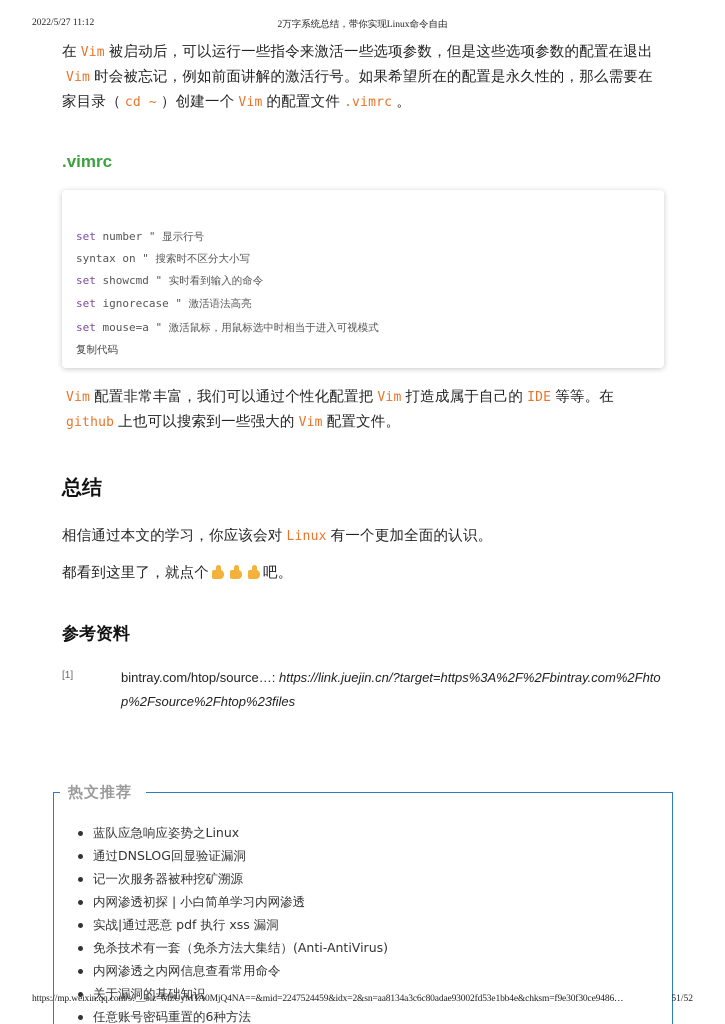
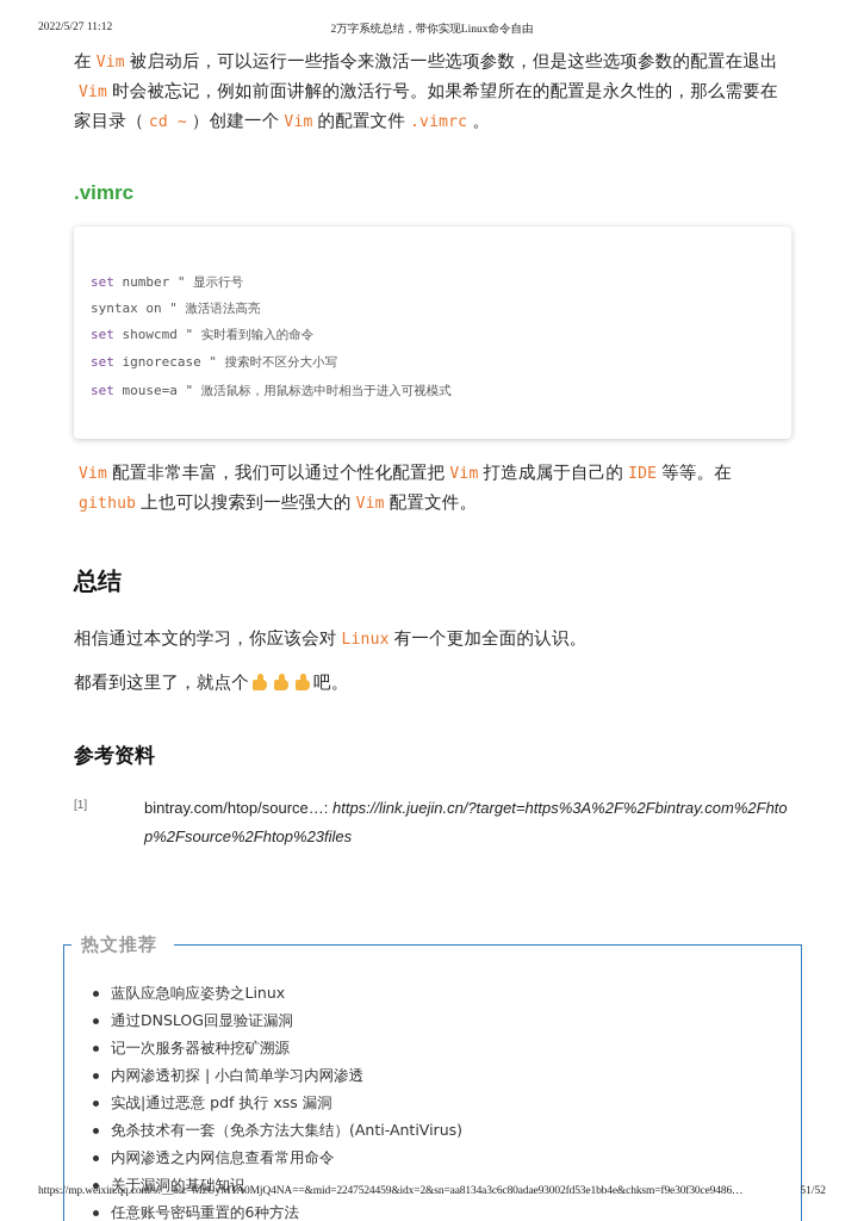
  2022/5/27 11:12
  2万字系统总结，带你实现Linux命令自由
  在 Vim 被启动后，可以运行一些指令来激活一些选项参数，但是这些选项参数的配置在退出Vim 时会被忘记，例如前面讲解的激活行号。如果希望所在的配置是永久性的，那么需要在家目录（ cd ~ ）创建一个 Vim 的配置文件 .vimrc 。
  .vimrc
  set number " 显示行号
- syntax on " 搜索时不区分大小写
+ syntax on " 激活语法高亮
  set showcmd " 实时看到输入的命令
- set ignorecase " 激活语法高亮
+ set ignorecase " 搜索时不区分大小写
  set mouse=a " 激活鼠标，用鼠标选中时相当于进入可视模式
- 复制代码
  Vim 配置非常丰富，我们可以通过个性化配置把 Vim 打造成属于自己的 IDE 等等。在github 上也可以搜索到一些强大的 Vim 配置文件。
  总结
  相信通过本文的学习，你应该会对 Linux 有一个更加全面的认识。
  都看到这里了，就点个 吧。
  参考资料
  [1]
  bintray.com/htop/source…: https://link.juejin.cn/?target=https%3A%2F%2Fbintray.com%2Fhtop%2Fsource%2Fhtop%23files
  热文推荐
  蓝队应急响应姿势之Linux
  通过DNSLOG回显验证漏洞
  记一次服务器被种挖矿溯源
  内网渗透初探 | 小白简单学习内网渗透
  实战|通过恶意 pdf 执行 xss 漏洞
  免杀技术有一套（免杀方法大集结）(Anti-AntiVirus)
  内网渗透之内网信息查看常用命令
  关于漏洞的基础知识
  任意账号密码重置的6种方法
  https://mp.weixin.qq.com/s?__biz=MzUyMTA0MjQ4NA==&mid=2247524459&idx=2&sn=aa8134a3c6c80adae93002fd53e1bb4e&chksm=f9e30f30ce9486…
  51/52
